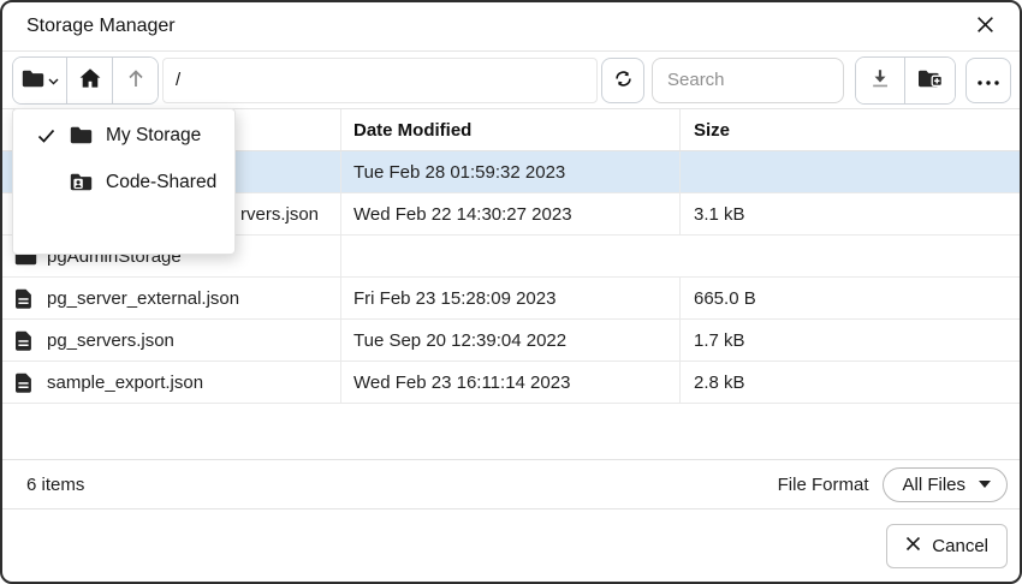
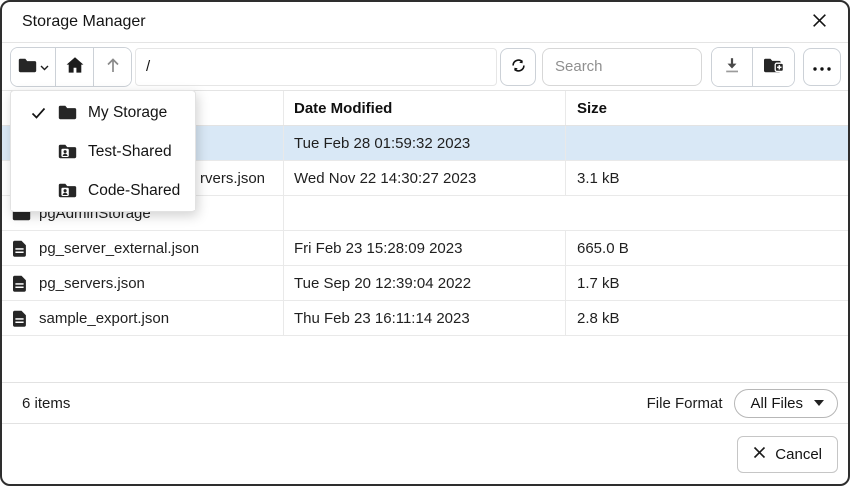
  Storage Manager
  /
  Search
  Date Modified
  Size
  Tue Feb 28 01:59:32 2023
  rvers.json
- Wed Feb 22 14:30:27 2023
+ Wed Nov 22 14:30:27 2023
  3.1 kB
  pgAdminStorage
  pg_server_external.json
  Fri Feb 23 15:28:09 2023
  665.0 B
  pg_servers.json
  Tue Sep 20 12:39:04 2022
  1.7 kB
  sample_export.json
- Wed Feb 23 16:11:14 2023
+ Thu Feb 23 16:11:14 2023
  2.8 kB
  My Storage
+ Test-Shared
  Code-Shared
  6 items
  File Format
  All Files
  Cancel
